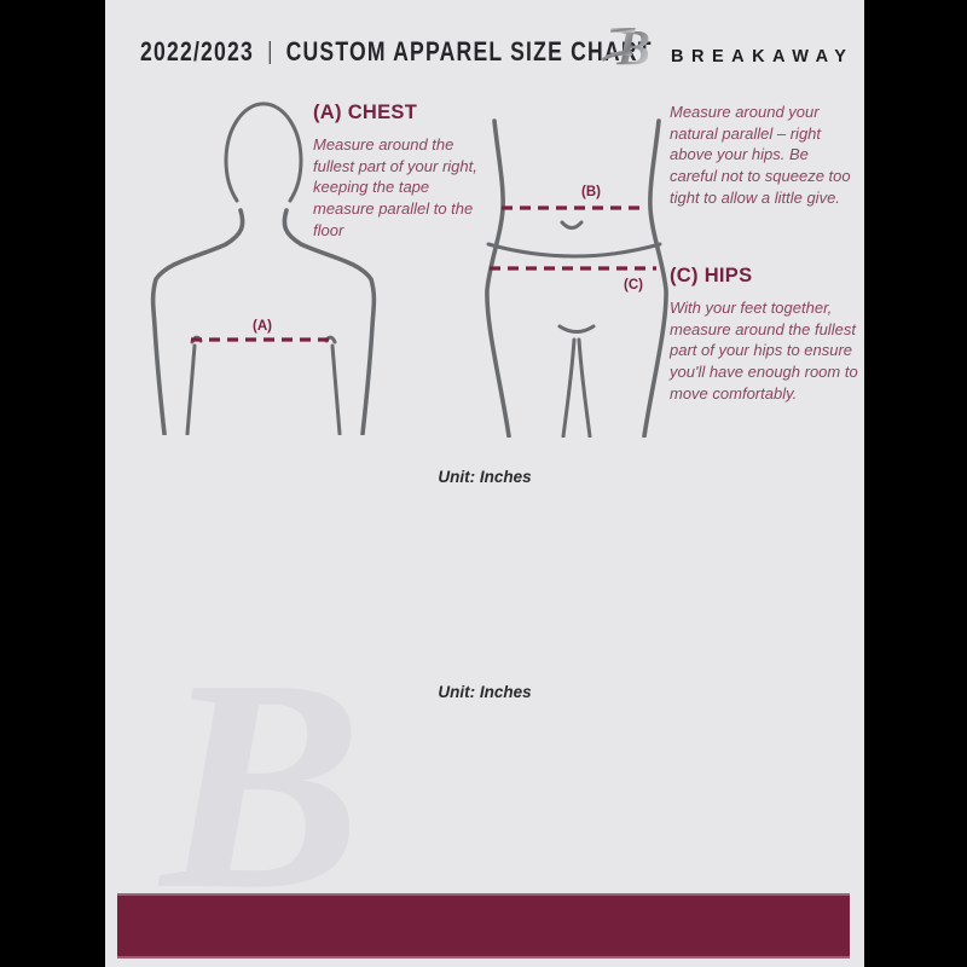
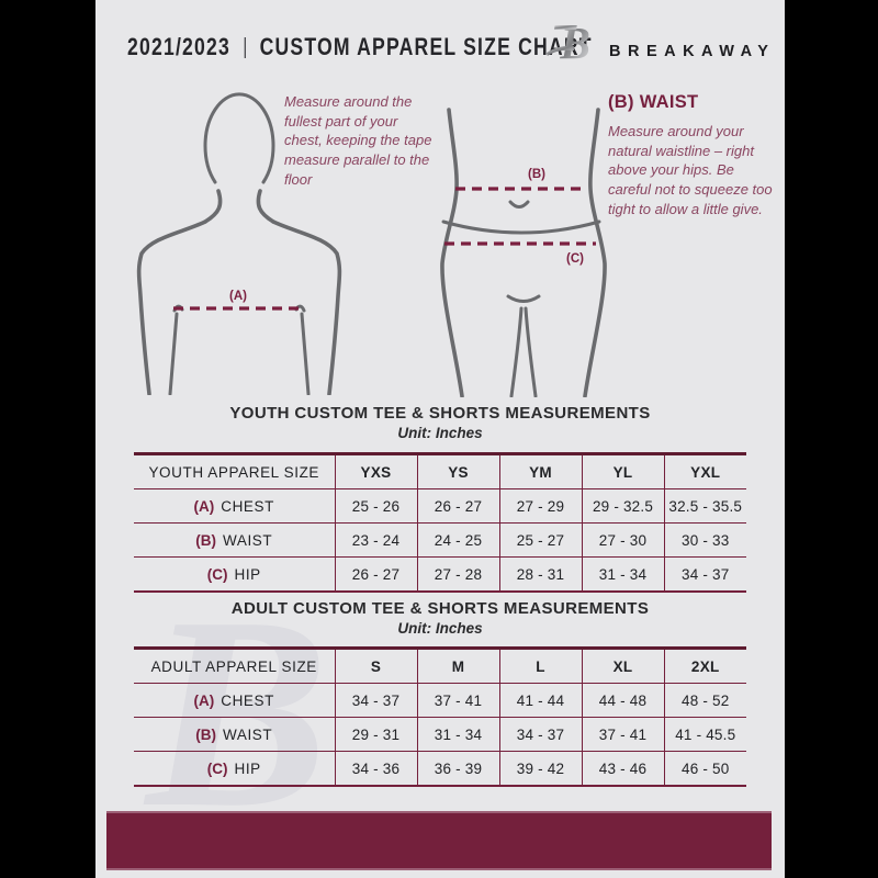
- 2022/2023
+ 2021/2023
  |
  CUSTOM APPAREL SIZE CHAT
  B
  BREAKAWAY
  (A)
- (A) CHEST
- Measure around the fullest part of your right, keeping the tape measure parallel to the floor
+ Measure around the fullest part of your chest, keeping the tape measure parallel to the floor
  (B)
  (C)
+ (B) WAIST
- Measure around your natural parallel – right above your hips. Be careful not to squeeze too tight to allow a little give.
+ Measure around your natural waistline – right above your hips. Be careful not to squeeze too tight to allow a little give.
- (C) HIPS
- With your feet together, measure around the fullest part of your hips to ensure you'll have enough room to move comfortably.
  B
+ YOUTH CUSTOM TEE & SHORTS MEASUREMENTS
  Unit: Inches
+ YOUTH APPAREL SIZE	YXS	YS	YM	YL	YXL
+ (A) CHEST	25 - 26	26 - 27	27 - 29	29 - 32.5	32.5 - 35.5
+ (B) WAIST	23 - 24	24 - 25	25 - 27	27 - 30	30 - 33
+ (C) HIP	26 - 27	27 - 28	28 - 31	31 - 34	34 - 37
+ ADULT CUSTOM TEE & SHORTS MEASUREMENTS
  Unit: Inches
+ ADULT APPAREL SIZE	S	M	L	XL	2XL
+ (A) CHEST	34 - 37	37 - 41	41 - 44	44 - 48	48 - 52
+ (B) WAIST	29 - 31	31 - 34	34 - 37	37 - 41	41 - 45.5
+ (C) HIP	34 - 36	36 - 39	39 - 42	43 - 46	46 - 50
